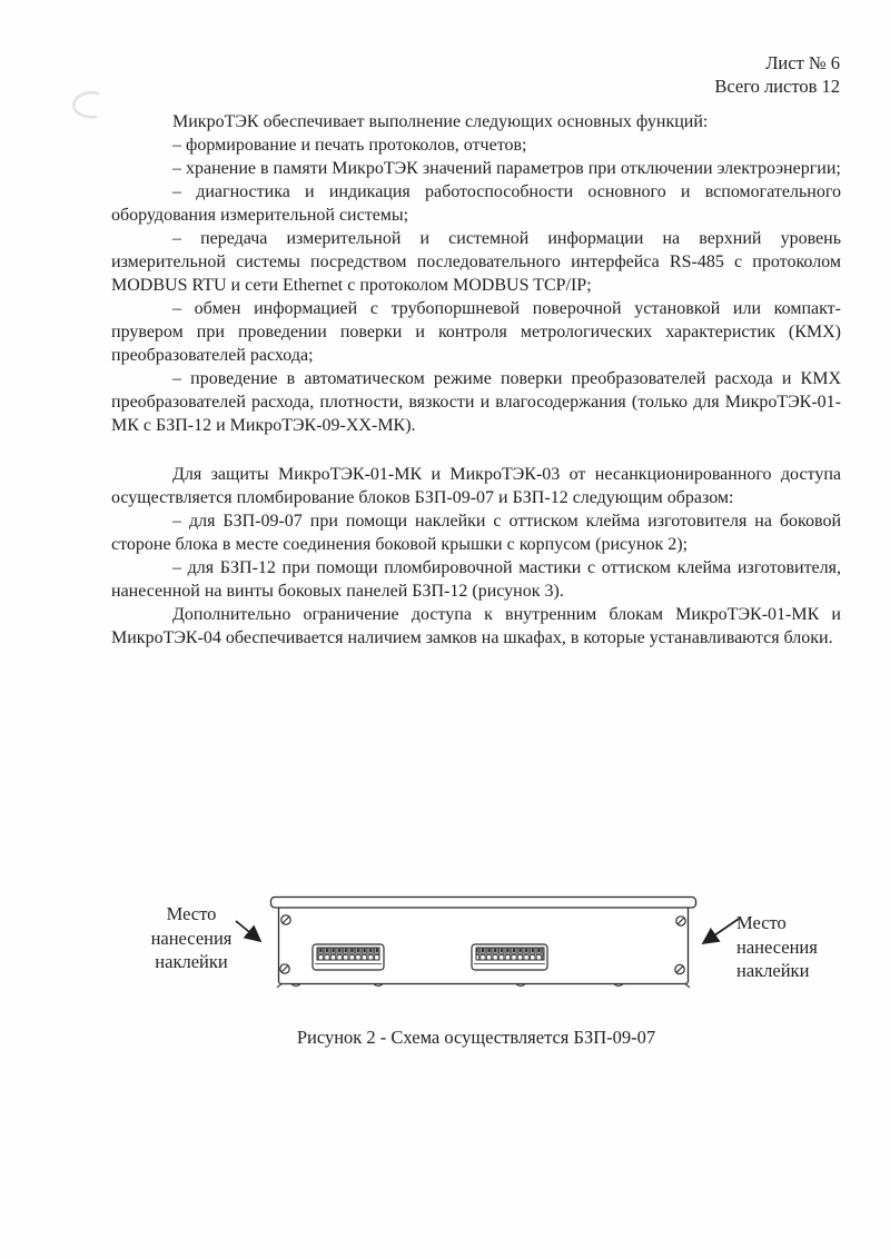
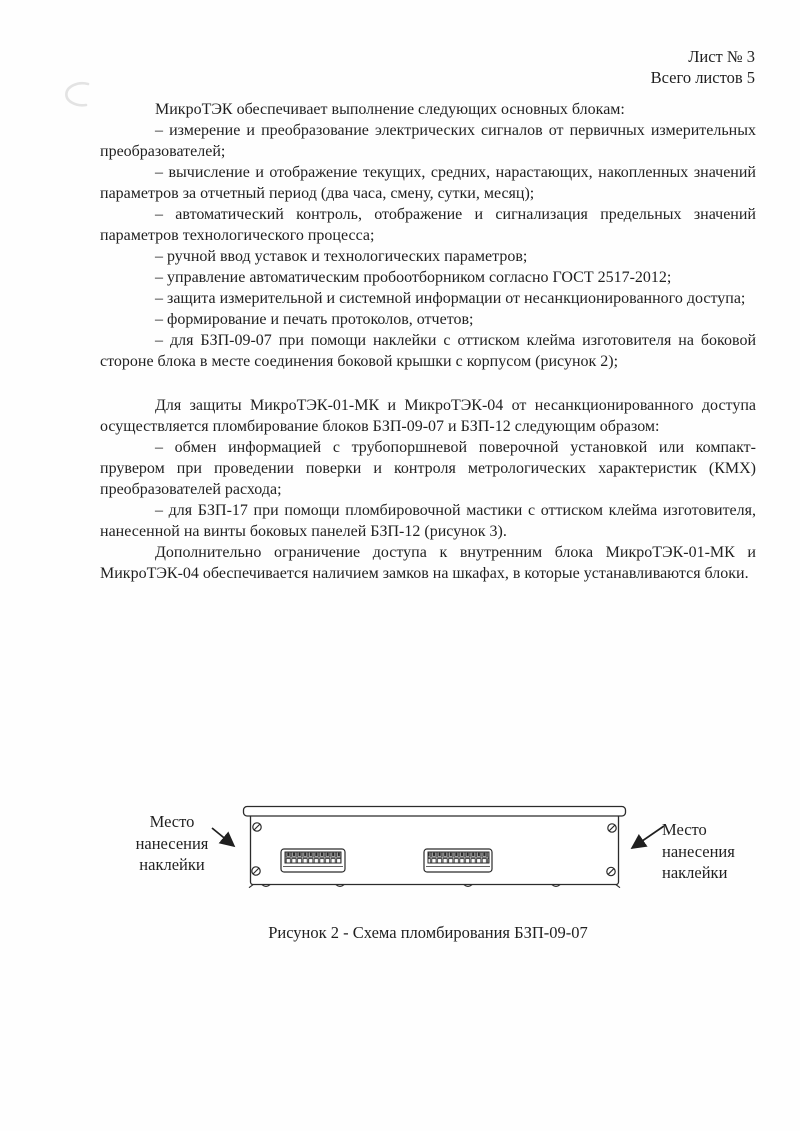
- Лист № 6
+ Лист № 3
- Всего листов 12
+ Всего листов 5
- МикроТЭК обеспечивает выполнение следующих основных функций:
+ МикроТЭК обеспечивает выполнение следующих основных блокам:
+ – измерение и преобразование электрических сигналов от первичных измерительных преобразователей;
+ – вычисление и отображение текущих, средних, нарастающих, накопленных значений параметров за отчетный период (два часа, смену, сутки, месяц);
+ – автоматический контроль, отображение и сигнализация предельных значений параметров технологического процесса;
+ – ручной ввод уставок и технологических параметров;
+ – управление автоматическим пробоотборником согласно ГОСТ 2517-2012;
+ – защита измерительной и системной информации от несанкционированного доступа;
  – формирование и печать протоколов, отчетов;
- – хранение в памяти МикроТЭК значений параметров при отключении электроэнергии;
- – диагностика и индикация работоспособности основного и вспомогательного оборудования измерительной системы;
- – передача измерительной и системной информации на верхний уровень измерительной системы посредством последовательного интерфейса RS-485 с протоколом MODBUS RTU и сети Ethernet с протоколом MODBUS TCP/IP;
- – обмен информацией с трубопоршневой поверочной установкой или компакт-прувером при проведении поверки и контроля метрологических характеристик (КМХ) преобразователей расхода;
+ – для БЗП-09-07 при помощи наклейки с оттиском клейма изготовителя на боковой стороне блока в месте соединения боковой крышки с корпусом (рисунок 2);
- – проведение в автоматическом режиме поверки преобразователей расхода и КМХ преобразователей расхода, плотности, вязкости и влагосодержания (только для МикроТЭК-01-МК с БЗП-12 и МикроТЭК-09-ХХ-МК).
- Для защиты МикроТЭК-01-МК и МикроТЭК-03 от несанкционированного доступа осуществляется пломбирование блоков БЗП-09-07 и БЗП-12 следующим образом:
+ Для защиты МикроТЭК-01-МК и МикроТЭК-04 от несанкционированного доступа осуществляется пломбирование блоков БЗП-09-07 и БЗП-12 следующим образом:
- – для БЗП-09-07 при помощи наклейки с оттиском клейма изготовителя на боковой стороне блока в месте соединения боковой крышки с корпусом (рисунок 2);
+ – обмен информацией с трубопоршневой поверочной установкой или компакт-прувером при проведении поверки и контроля метрологических характеристик (КМХ) преобразователей расхода;
- – для БЗП-12 при помощи пломбировочной мастики с оттиском клейма изготовителя, нанесенной на винты боковых панелей БЗП-12 (рисунок 3).
+ – для БЗП-17 при помощи пломбировочной мастики с оттиском клейма изготовителя, нанесенной на винты боковых панелей БЗП-12 (рисунок 3).
- Дополнительно ограничение доступа к внутренним блокам МикроТЭК-01-МК и МикроТЭК-04 обеспечивается наличием замков на шкафах, в которые устанавливаются блоки.
+ Дополнительно ограничение доступа к внутренним блока МикроТЭК-01-МК и МикроТЭК-04 обеспечивается наличием замков на шкафах, в которые устанавливаются блоки.
  Место нанесения наклейки
  Место нанесения наклейки
- Рисунок 2 - Схема осуществляется БЗП-09-07
+ Рисунок 2 - Схема пломбирования БЗП-09-07
